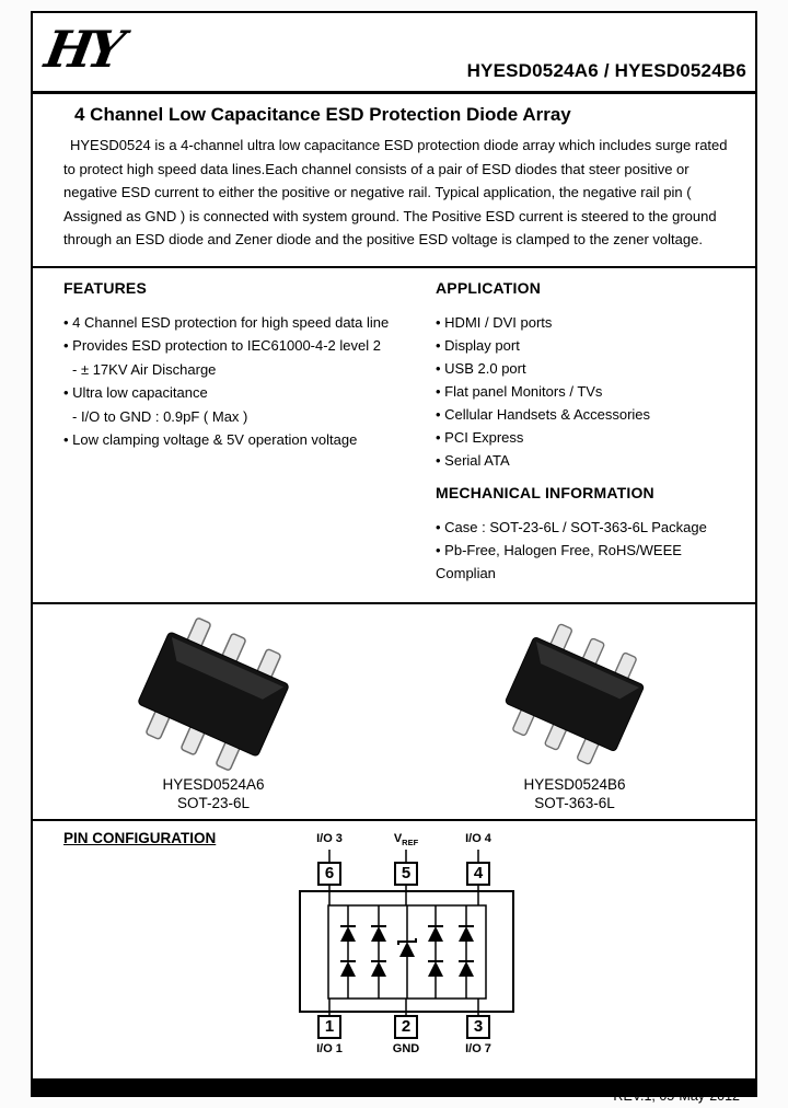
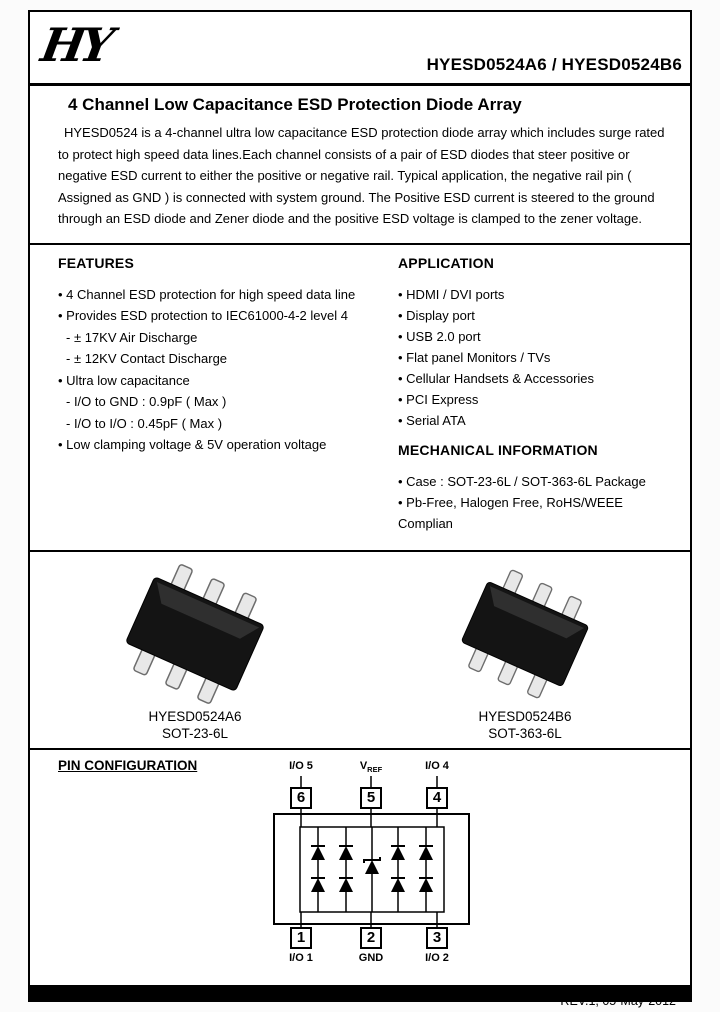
  HYESD0524A6 / HYESD0524B6
  4 Channel Low Capacitance ESD Protection Diode Array
  HYESD0524 is a 4-channel ultra low capacitance ESD protection diode array which includes surge rated to protect high speed data lines.Each channel consists of a pair of ESD diodes that steer positive or negative ESD current to either the positive or negative rail. Typical application, the negative rail pin ( Assigned as GND ) is connected with system ground. The Positive ESD current is steered to the ground through an ESD diode and Zener diode and the positive ESD voltage is clamped to the zener voltage.
  FEATURES
  • 4 Channel ESD protection for high speed data line
- • Provides ESD protection to IEC61000-4-2 level 2
+ • Provides ESD protection to IEC61000-4-2 level 4
  - ± 17KV Air Discharge
+ - ± 12KV Contact Discharge
  • Ultra low capacitance
  - I/O to GND : 0.9pF ( Max )
+ - I/O to I/O : 0.45pF ( Max )
  • Low clamping voltage & 5V operation voltage
  APPLICATION
  • HDMI / DVI ports
  • Display port
  • USB 2.0 port
  • Flat panel Monitors / TVs
  • Cellular Handsets & Accessories
  • PCI Express
  • Serial ATA
  MECHANICAL INFORMATION
  • Case : SOT-23-6L / SOT-363-6L Package
  • Pb-Free, Halogen Free, RoHS/WEEE Complian
  HYESD0524A6
  SOT-23-6L
  HYESD0524B6
  SOT-363-6L
  PIN CONFIGURATION
- I/O 3
+ I/O 5
  VREF
  I/O 4
  6
  5
  4
  1
  2
  3
  I/O 1
  GND
- I/O 7
+ I/O 2
  REV.1, 05-May-2012
